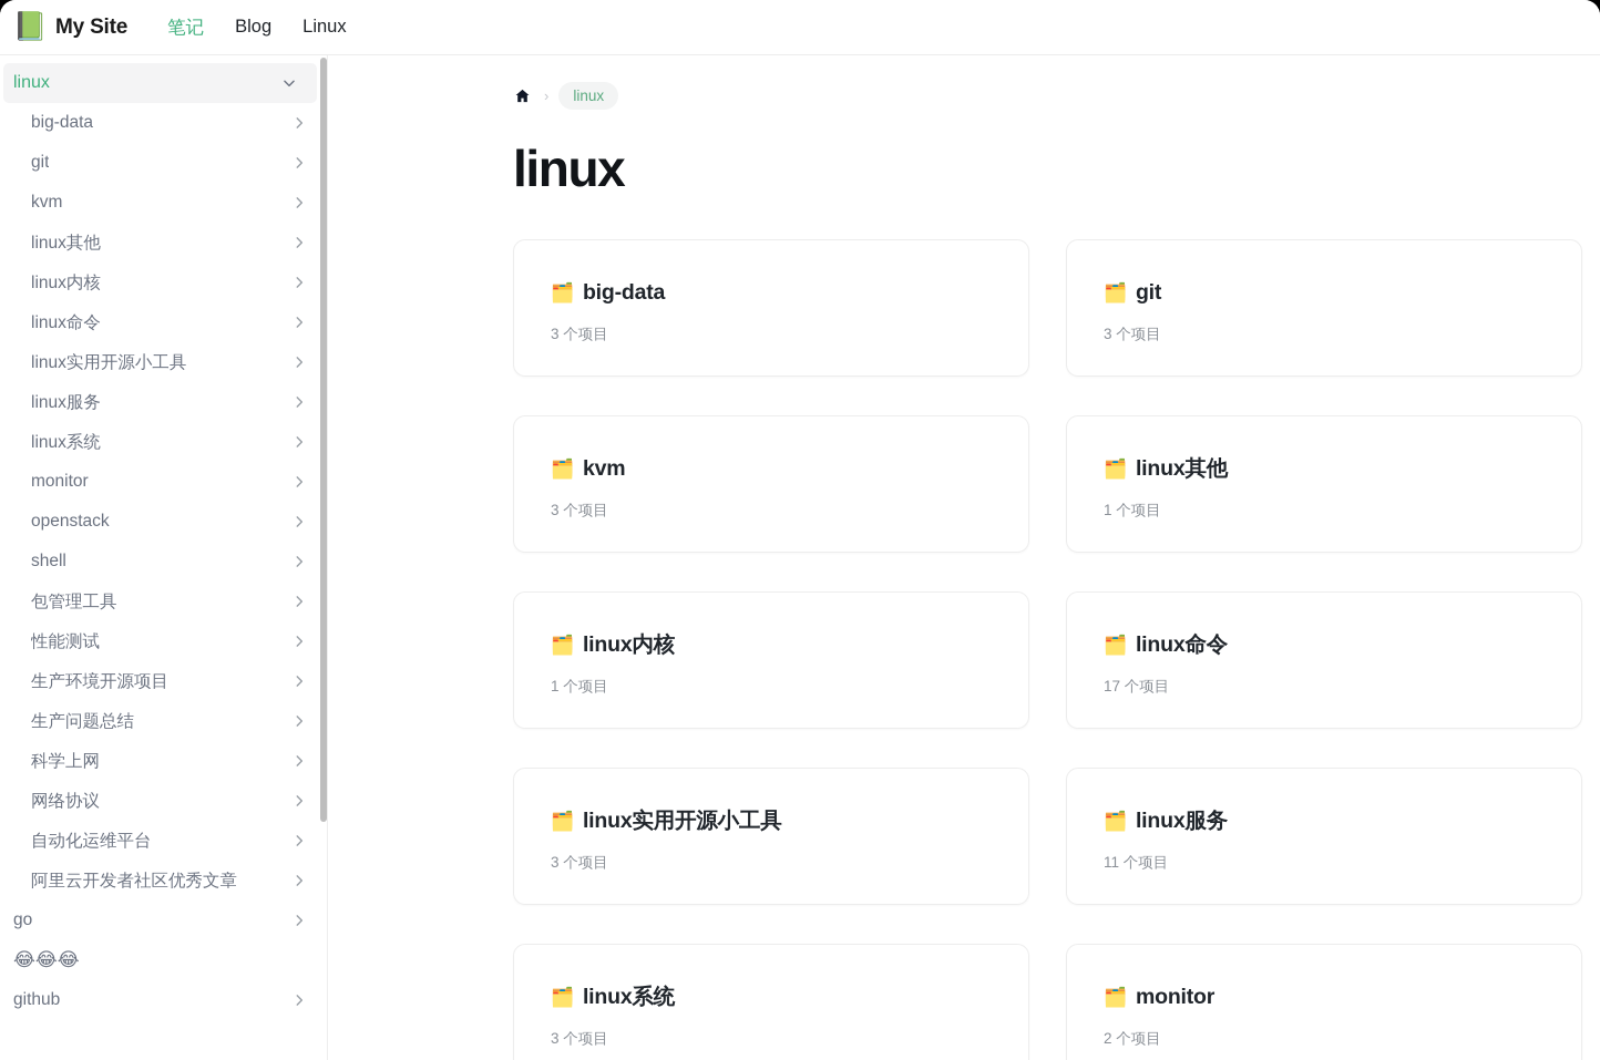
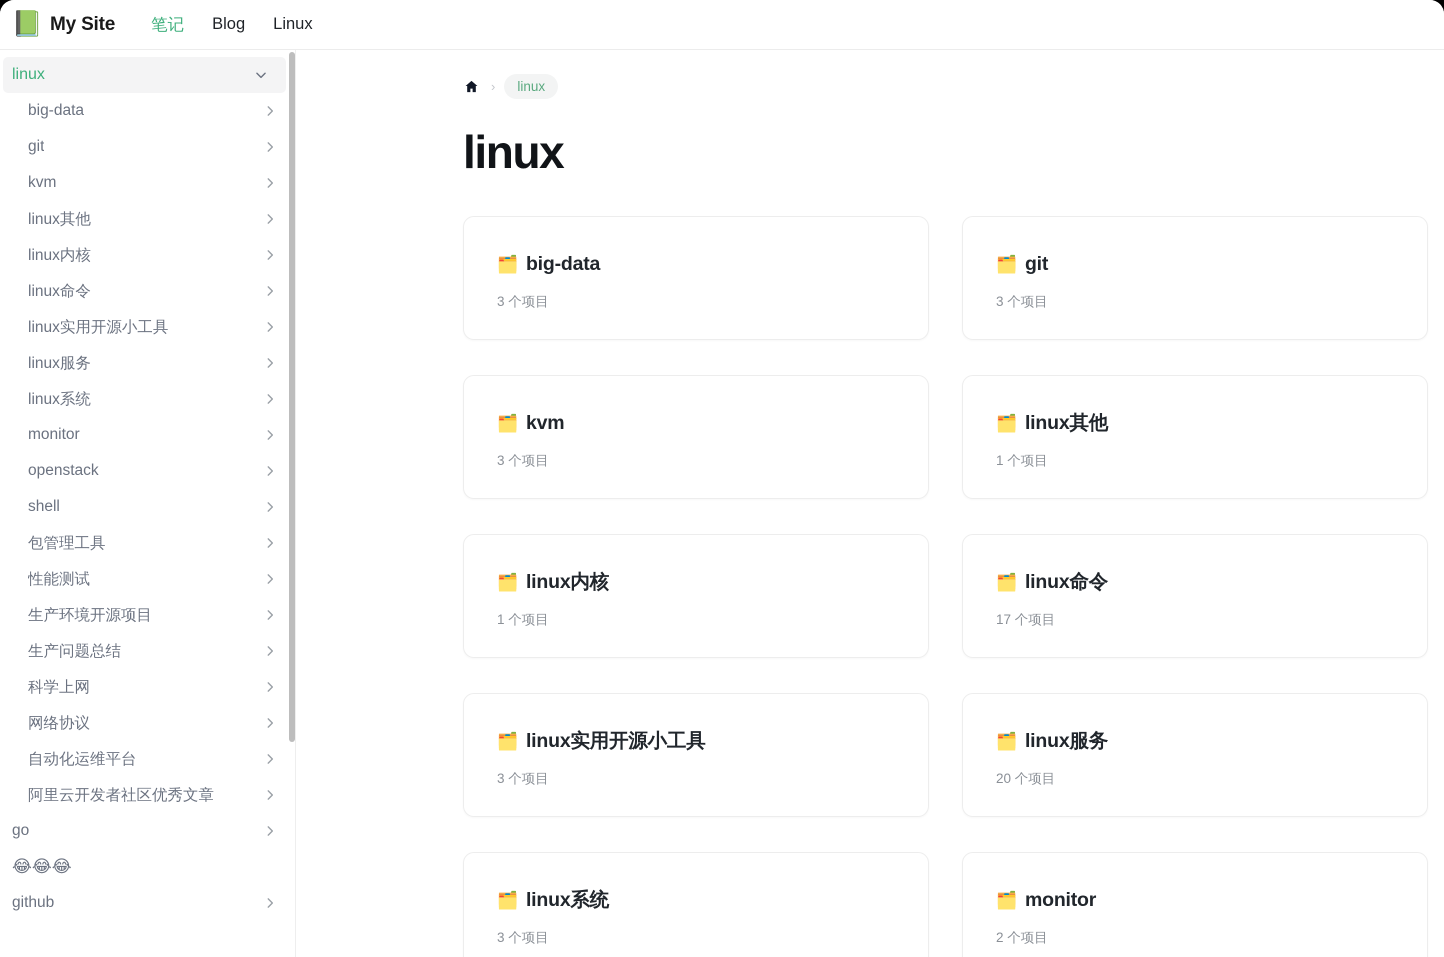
  📗
  My Site
  笔记
  Blog
  Linux
  linux
  big-data
  git
  kvm
  linux其他
  linux内核
  linux命令
  linux实用开源小工具
  linux服务
  linux系统
  monitor
  openstack
  shell
  包管理工具
  性能测试
  生产环境开源项目
  生产问题总结
  科学上网
  网络协议
  自动化运维平台
  阿里云开发者社区优秀文章
  go
  😂😂😂
  github
  ›
  linux
  linux
  🗂️
  big-data
  3 个项目
  🗂️
  git
  3 个项目
  🗂️
  kvm
  3 个项目
  🗂️
  linux其他
  1 个项目
  🗂️
  linux内核
  1 个项目
  🗂️
  linux命令
  17 个项目
  🗂️
  linux实用开源小工具
  3 个项目
  🗂️
  linux服务
- 11 个项目
+ 20 个项目
  🗂️
  linux系统
  3 个项目
  🗂️
  monitor
  2 个项目
